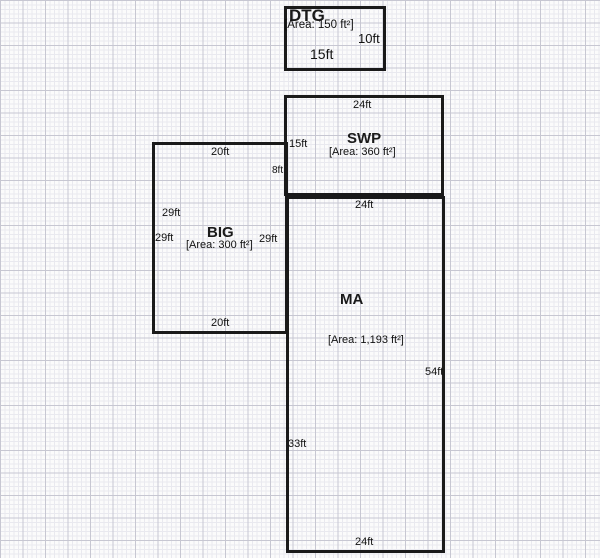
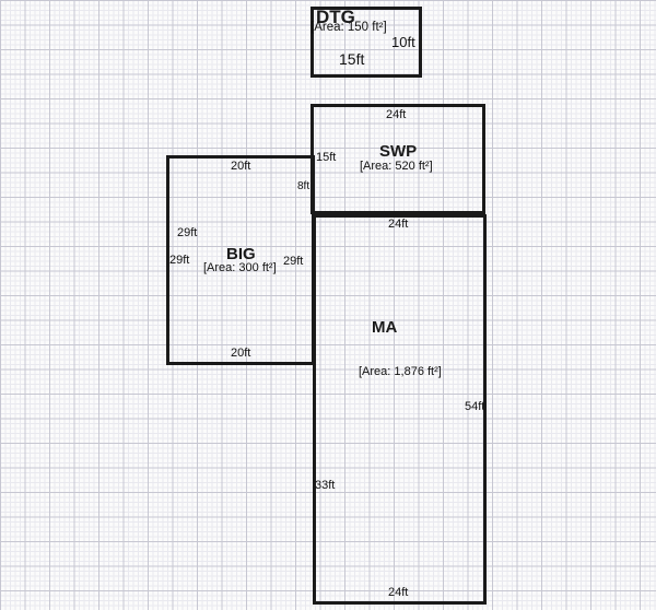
  DTG
  [Area: 150 ft²]
  10ft
  15ft
  24ft
  SWP
- [Area: 360 ft²]
+ [Area: 520 ft²]
  15ft
  20ft
  8ft
  29ft
  29ft
  BIG
  [Area: 300 ft²]
  29ft
  20ft
  24ft
  MA
- [Area: 1,193 ft²]
+ [Area: 1,876 ft²]
  54ft
  33ft
  24ft
